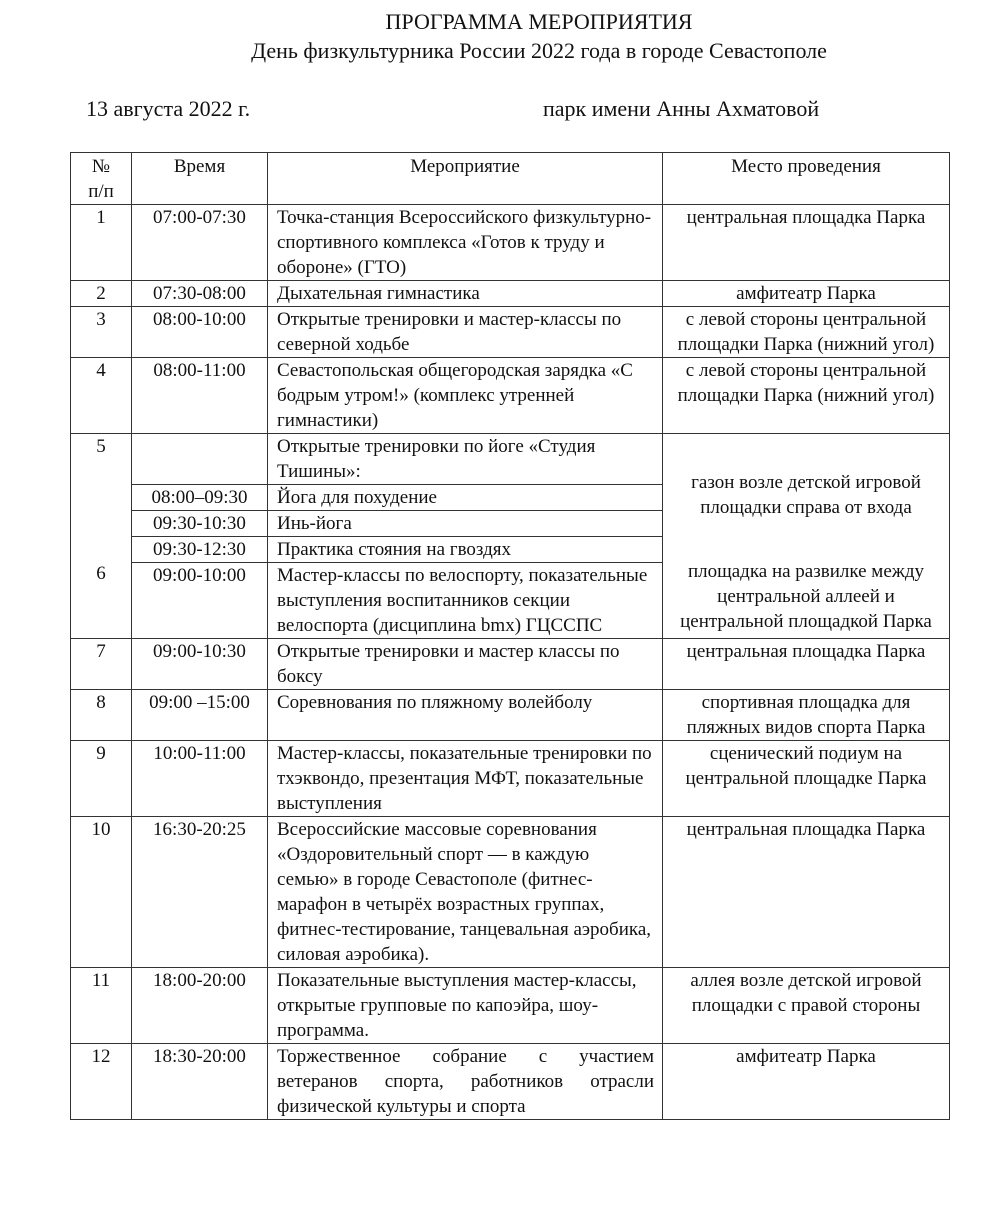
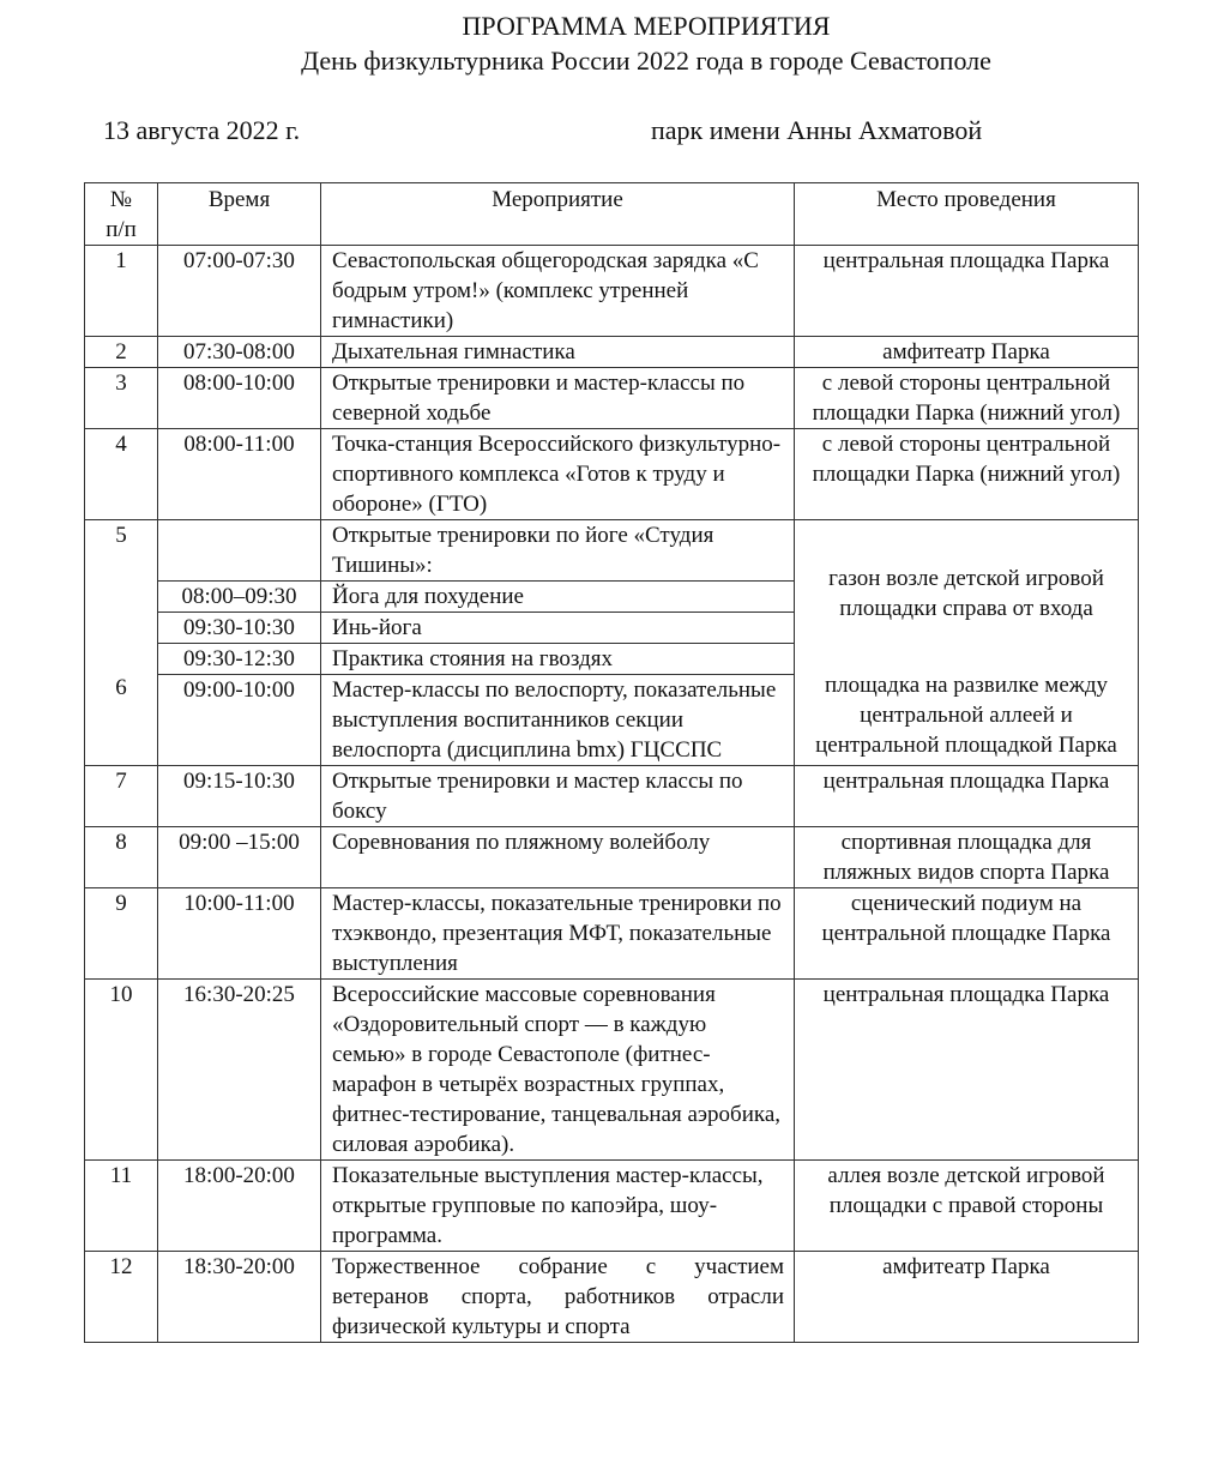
  ПРОГРАММА МЕРОПРИЯТИЯ
  День физкультурника России 2022 года в городе Севастополе
  13 августа 2022 г.
  парк имени Анны Ахматовой
  № п/п	Время	Мероприятие	Место проведения
- 1	07:00-07:30	Точка-станция Всероссийского физкультурно-спортивного комплекса «Готов к труду и обороне» (ГТО)	центральная площадка Парка
+ 1	07:00-07:30	Севастопольская общегородская зарядка «С бодрым утром!» (комплекс утренней гимнастики)	центральная площадка Парка
  2	07:30-08:00	Дыхательная гимнастика	амфитеатр Парка
  3	08:00-10:00	Открытые тренировки и мастер-классы по северной ходьбе	с левой стороны центральной площадки Парка (нижний угол)
- 4	08:00-11:00	Севастопольская общегородская зарядка «С бодрым утром!» (комплекс утренней гимнастики)	с левой стороны центральной площадки Парка (нижний угол)
+ 4	08:00-11:00	Точка-станция Всероссийского физкультурно-спортивного комплекса «Готов к труду и обороне» (ГТО)	с левой стороны центральной площадки Парка (нижний угол)
  5 6		Открытые тренировки по йоге «Студия Тишины»:	газон возле детской игровой площадки справа от входа площадка на развилке между центральной аллеей и центральной площадкой Парка
  08:00–09:30	Йога для похудение
  09:30-10:30	Инь-йога
  09:30-12:30	Практика стояния на гвоздях
  09:00-10:00	Мастер-классы по велоспорту, показательные выступления воспитанников секции велоспорта (дисциплина bmx) ГЦССПС
- 7	09:00-10:30	Открытые тренировки и мастер классы по боксу	центральная площадка Парка
+ 7	09:15-10:30	Открытые тренировки и мастер классы по боксу	центральная площадка Парка
  8	09:00 –15:00	Соревнования по пляжному волейболу	спортивная площадка для пляжных видов спорта Парка
  9	10:00-11:00	Мастер-классы, показательные тренировки по тхэквондо, презентация МФТ, показательные выступления	сценический подиум на центральной площадке Парка
  10	16:30-20:25	Всероссийские массовые соревнования «Оздоровительный спорт — в каждую семью» в городе Севастополе (фитнес-марафон в четырёх возрастных группах, фитнес-тестирование, танцевальная аэробика, силовая аэробика).	центральная площадка Парка
  11	18:00-20:00	Показательные выступления мастер-классы, открытые групповые по капоэйра, шоу-программа.	аллея возле детской игровой площадки с правой стороны
  12	18:30-20:00	Торжественное собрание с участием ветеранов спорта, работников отрасли физической культуры и спорта	амфитеатр Парка
